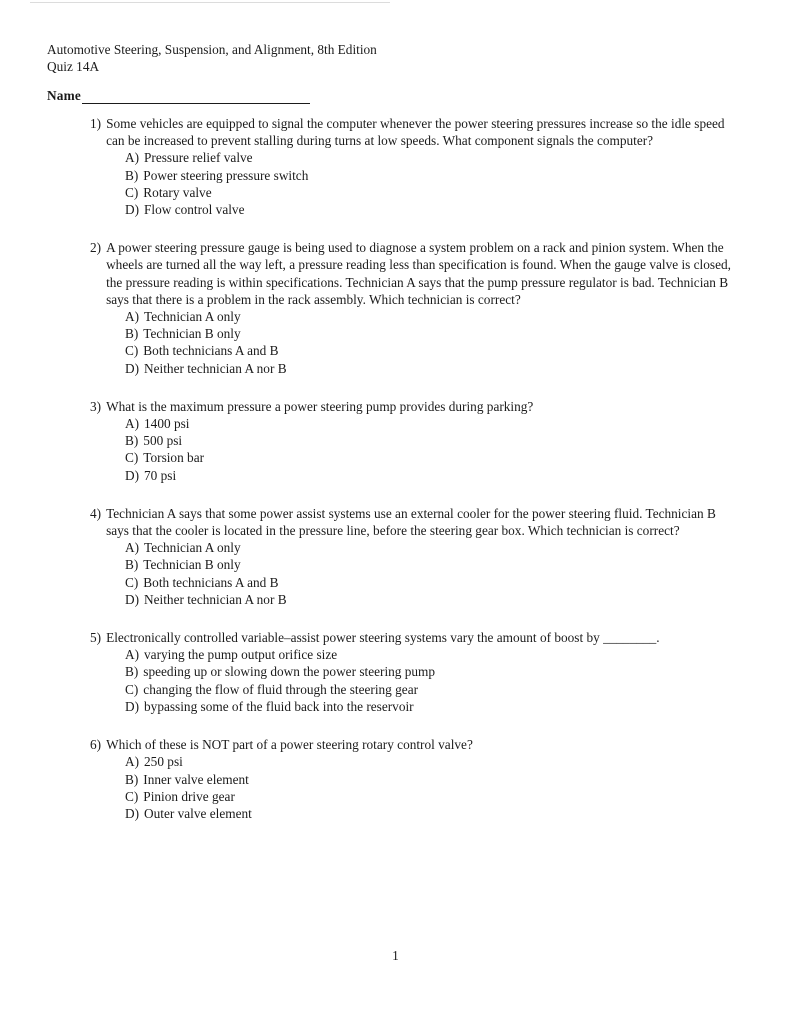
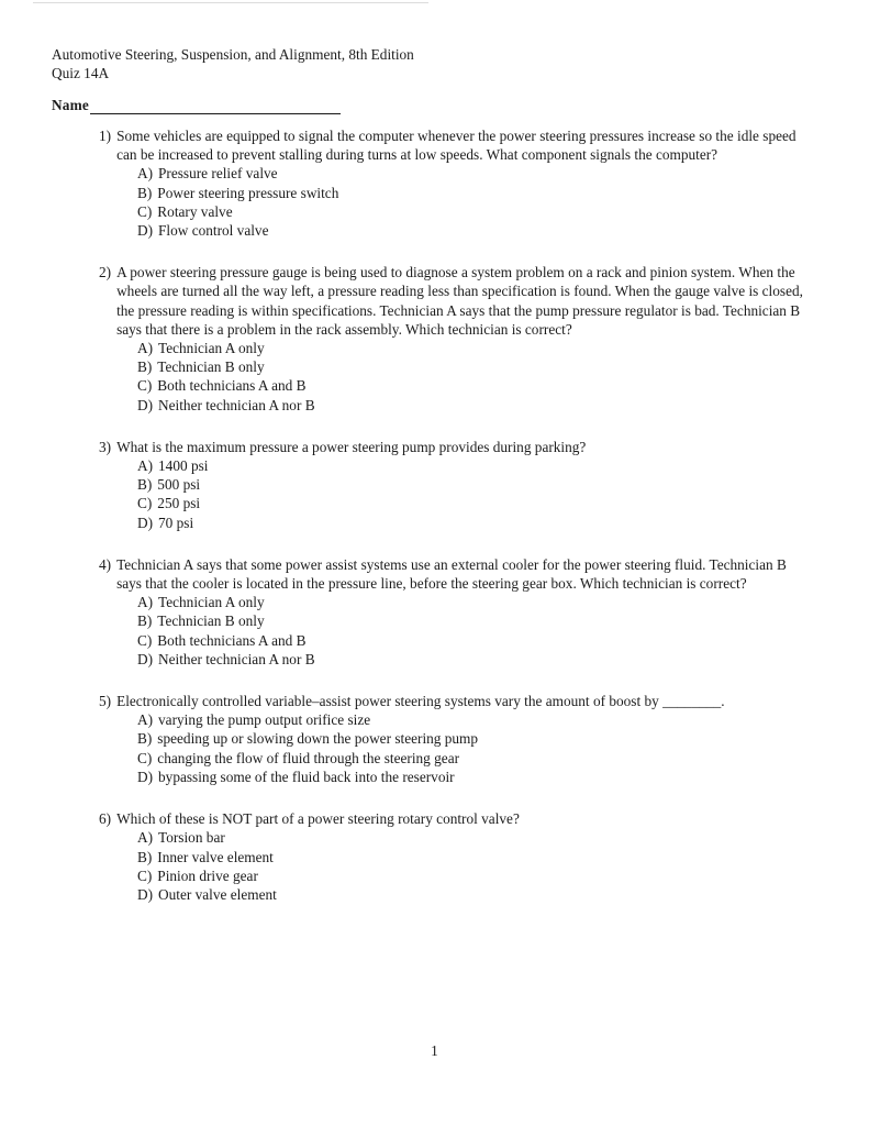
  Automotive Steering, Suspension, and Alignment, 8th Edition
  Quiz 14A
  Name
  1)
  Some vehicles are equipped to signal the computer whenever the power steering pressures increase so the idle speed can be increased to prevent stalling during turns at low speeds. What component signals the computer?
  A)
  Pressure relief valve
  B)
  Power steering pressure switch
  C)
  Rotary valve
  D)
  Flow control valve
  2)
  A power steering pressure gauge is being used to diagnose a system problem on a rack and pinion system. When the wheels are turned all the way left, a pressure reading less than specification is found. When the gauge valve is closed, the pressure reading is within specifications. Technician A says that the pump pressure regulator is bad. Technician B says that there is a problem in the rack assembly. Which technician is correct?
  A)
  Technician A only
  B)
  Technician B only
  C)
  Both technicians A and B
  D)
  Neither technician A nor B
  3)
  What is the maximum pressure a power steering pump provides during parking?
  A)
  1400 psi
  B)
  500 psi
  C)
- Torsion bar
+ 250 psi
  D)
  70 psi
  4)
  Technician A says that some power assist systems use an external cooler for the power steering fluid. Technician B says that the cooler is located in the pressure line, before the steering gear box. Which technician is correct?
  A)
  Technician A only
  B)
  Technician B only
  C)
  Both technicians A and B
  D)
  Neither technician A nor B
  5)
  Electronically controlled variable–assist power steering systems vary the amount of boost by ________.
  A)
  varying the pump output orifice size
  B)
  speeding up or slowing down the power steering pump
  C)
  changing the flow of fluid through the steering gear
  D)
  bypassing some of the fluid back into the reservoir
  6)
  Which of these is NOT part of a power steering rotary control valve?
  A)
- 250 psi
+ Torsion bar
  B)
  Inner valve element
  C)
  Pinion drive gear
  D)
  Outer valve element
  1
